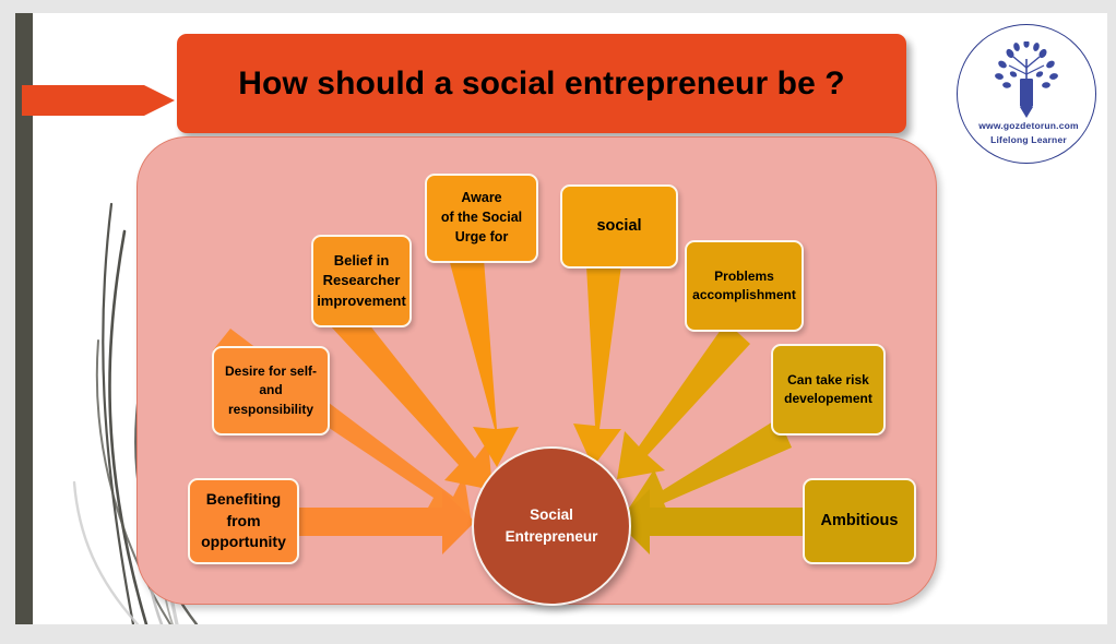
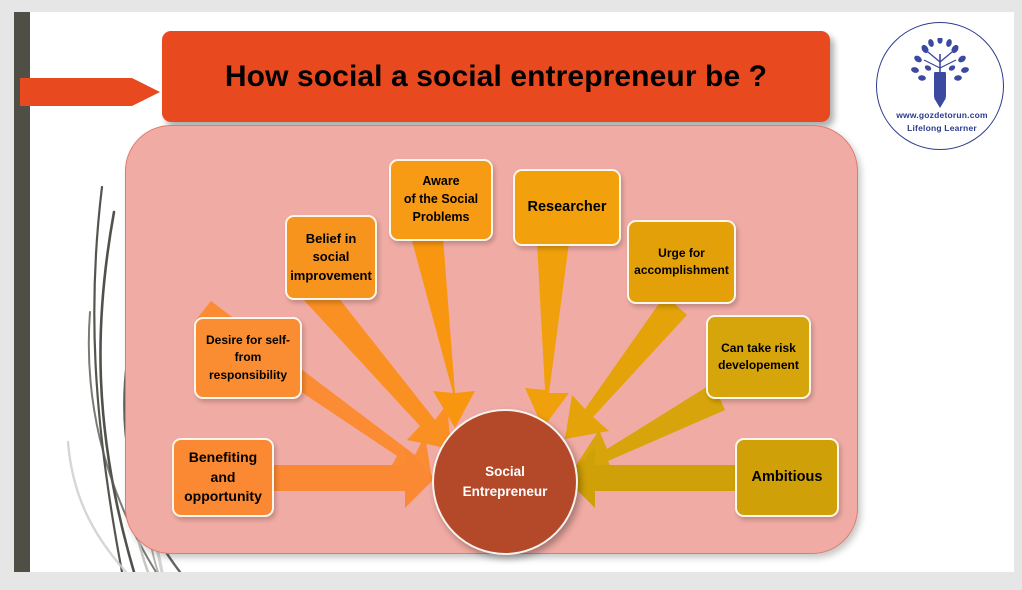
- How should a social entrepreneur be ?
+ How social a social entrepreneur be ?
  www.gozdetorun.com
  Lifelong Learner
  Social
  Entrepreneur
  Belief in
- Researcher
+ social
  improvement
  Aware
  of the Social
- Urge for
+ Problems
- social
+ Researcher
- Problems
+ Urge for
  accomplishment
  Can take risk
  developement
  Ambitious
  Desire for self-
- and
+ from
  responsibility
  Benefiting
- from
+ and
  opportunity
